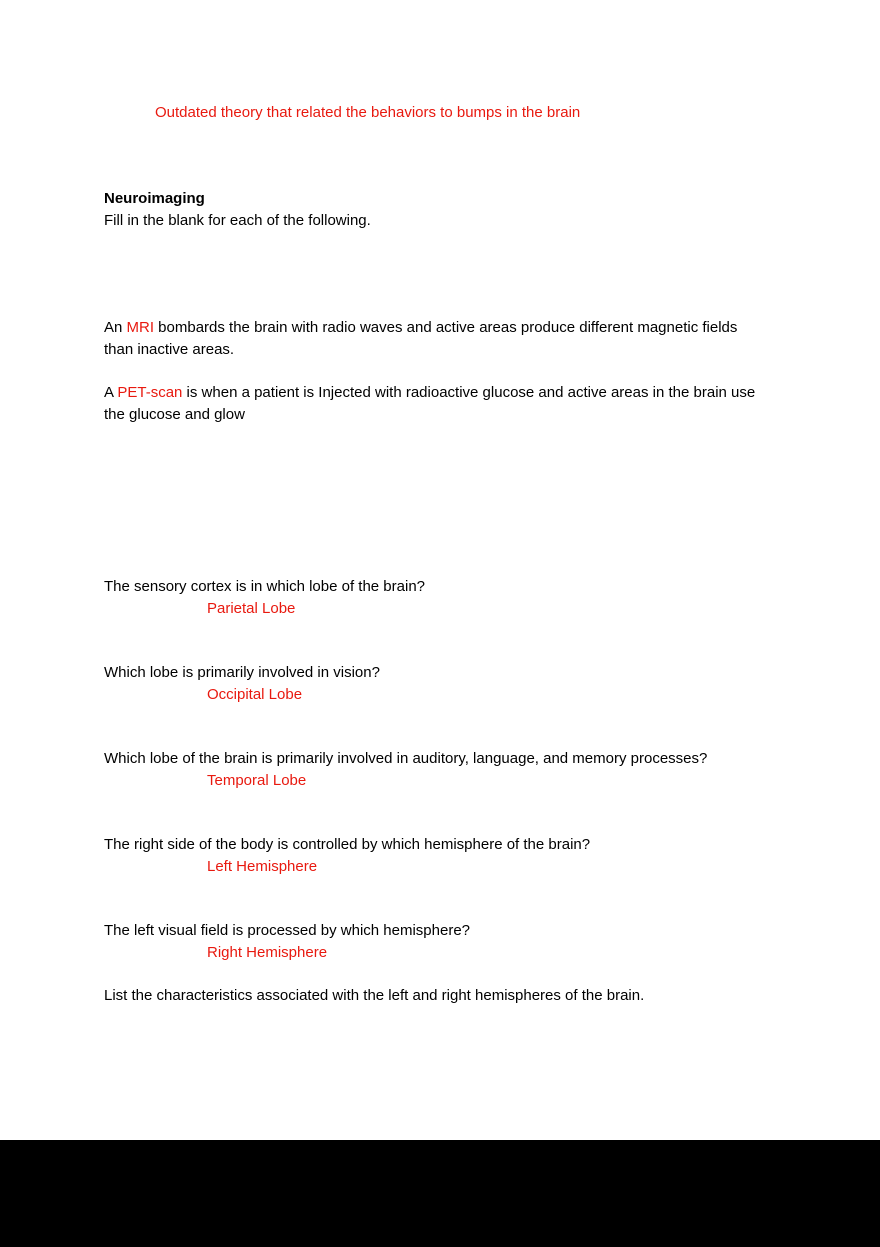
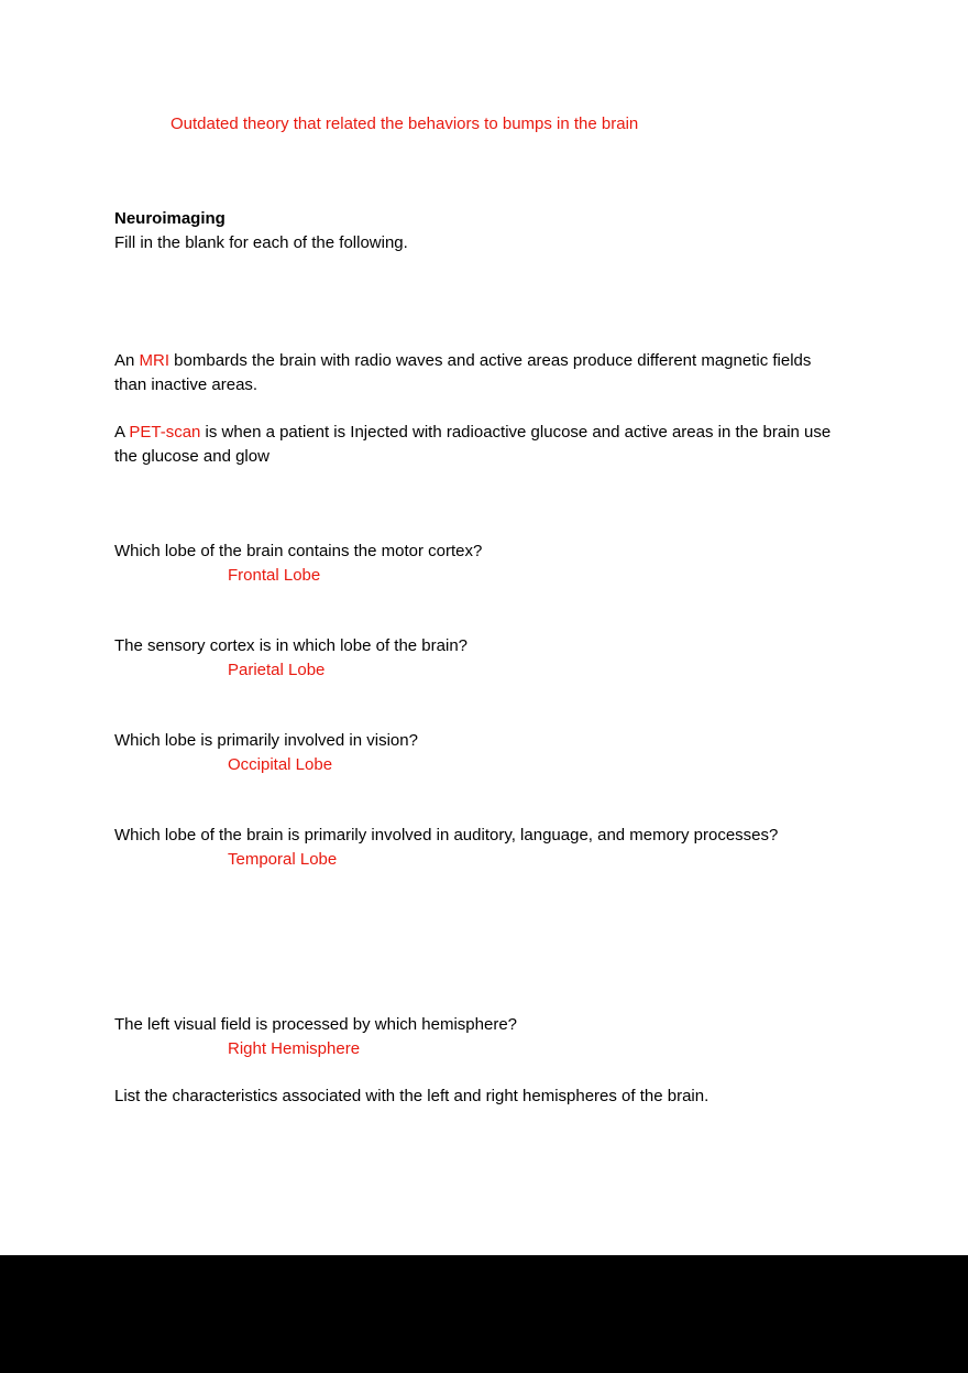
  Outdated theory that related the behaviors to bumps in the brain
  Neuroimaging
  Fill in the blank for each of the following.
  An MRI bombards the brain with radio waves and active areas produce different magnetic fields than inactive areas.
  A PET-scan is when a patient is Injected with radioactive glucose and active areas in the brain use the glucose and glow
+ Which lobe of the brain contains the motor cortex?
+ Frontal Lobe
  The sensory cortex is in which lobe of the brain?
  Parietal Lobe
  Which lobe is primarily involved in vision?
  Occipital Lobe
  Which lobe of the brain is primarily involved in auditory, language, and memory processes?
  Temporal Lobe
- The right side of the body is controlled by which hemisphere of the brain?
- Left Hemisphere
  The left visual field is processed by which hemisphere?
  Right Hemisphere
  List the characteristics associated with the left and right hemispheres of the brain.
